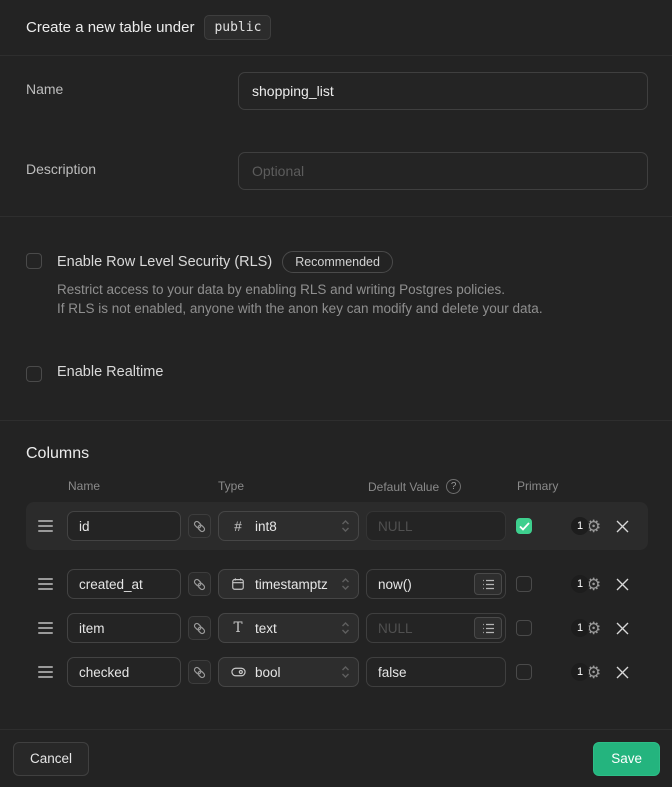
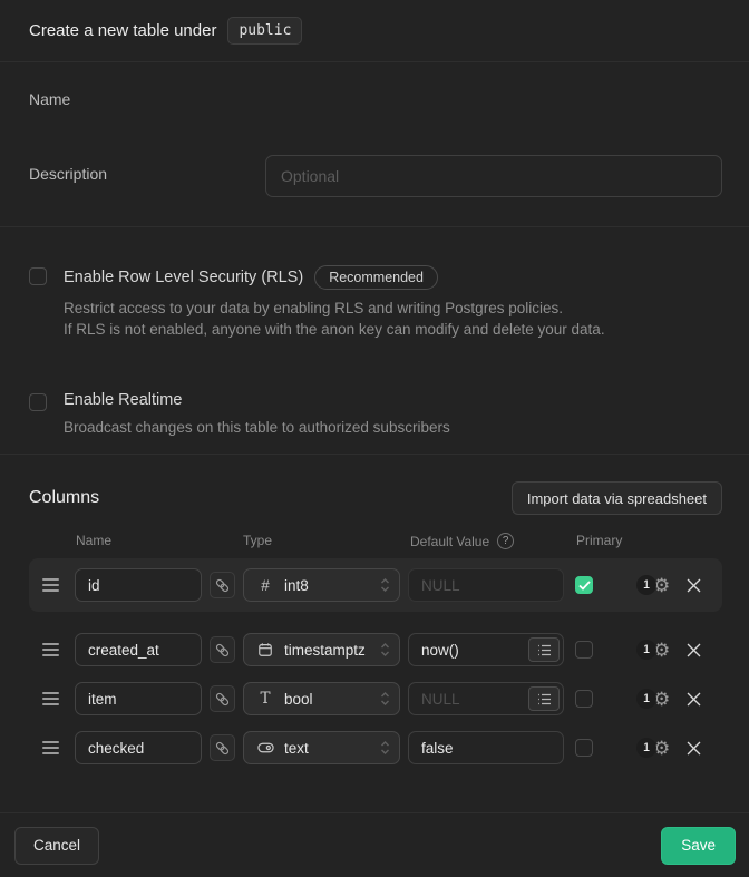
  Create a new table under
  public
  Name
- shopping_list
  Description
  Optional
  Enable Row Level Security (RLS)
  Recommended
  Restrict access to your data by enabling RLS and writing Postgres policies.
  If RLS is not enabled, anyone with the anon key can modify and delete your data.
  Enable Realtime
+ Broadcast changes on this table to authorized subscribers
  Columns
+ Import data via spreadsheet
  Name
  Type
  Default Value
  ?
  Primary
  id
  #
  int8
  NULL
  1
  ⚙
  created_at
  timestamptz
  now()
  1
  ⚙
  item
  T
- text
+ bool
  NULL
  1
  ⚙
  checked
- bool
+ text
  false
  1
  ⚙
  Cancel
  Save
